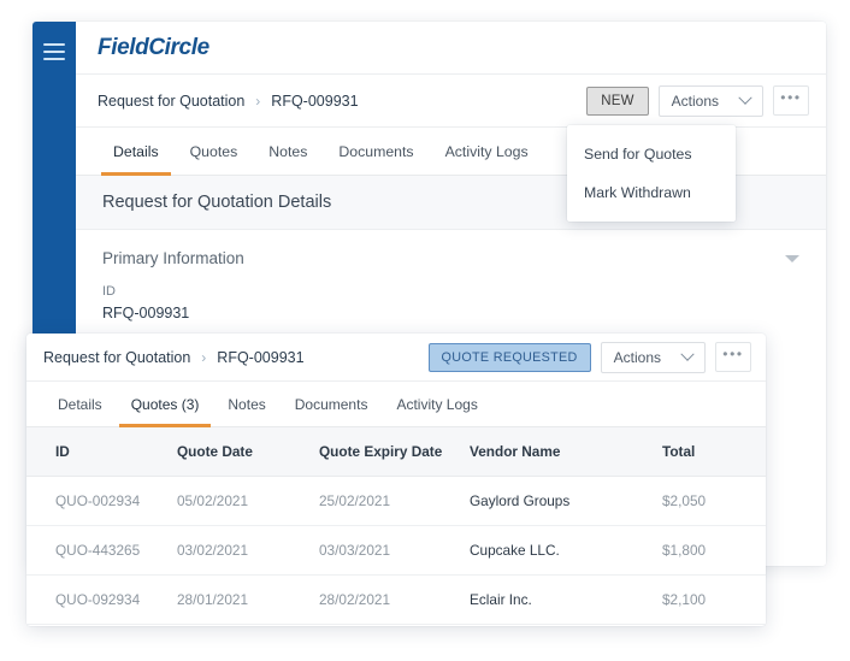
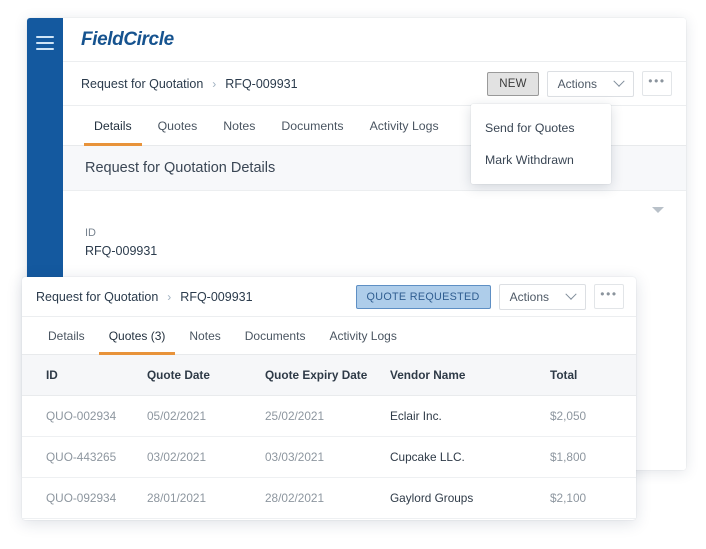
  FieldCircle
  Request for Quotation
  ›
  RFQ-009931
  NEW
  Actions
  •••
  Details
  Quotes
  Notes
  Documents
  Activity Logs
  Request for Quotation Details
- Primary Information
  ID
  RFQ-009931
  Send for Quotes
  Mark Withdrawn
  Request for Quotation
  ›
  RFQ-009931
  QUOTE REQUESTED
  Actions
  •••
  Details
  Quotes (3)
  Notes
  Documents
  Activity Logs
  ID	Quote Date	Quote Expiry Date	Vendor Name	Total
- QUO-002934	05/02/2021	25/02/2021	Gaylord Groups	$2,050
+ QUO-002934	05/02/2021	25/02/2021	Eclair Inc.	$2,050
  QUO-443265	03/02/2021	03/03/2021	Cupcake LLC.	$1,800
- QUO-092934	28/01/2021	28/02/2021	Eclair Inc.	$2,100
+ QUO-092934	28/01/2021	28/02/2021	Gaylord Groups	$2,100
